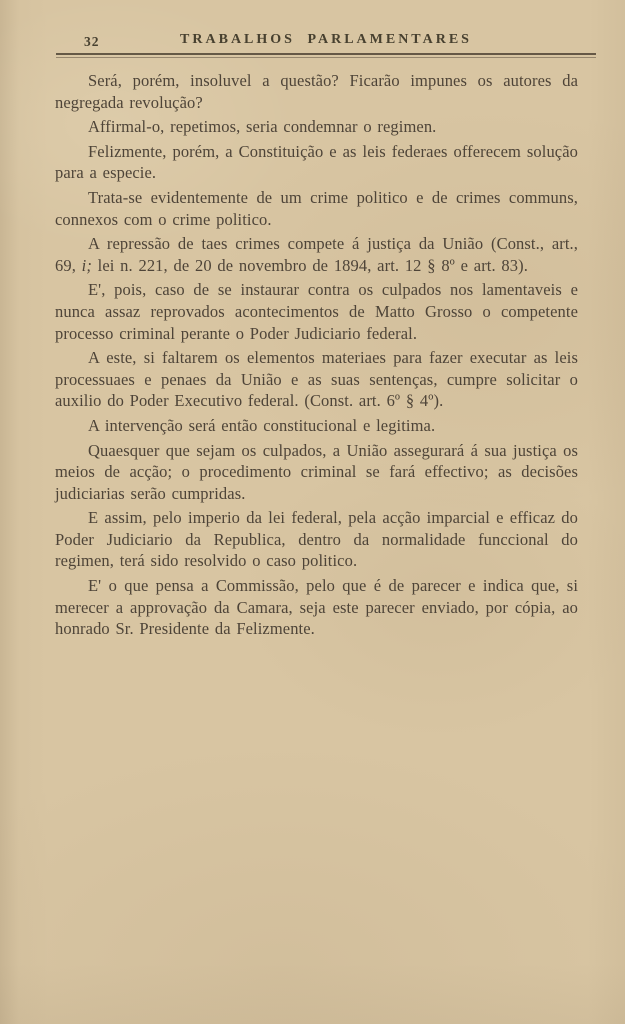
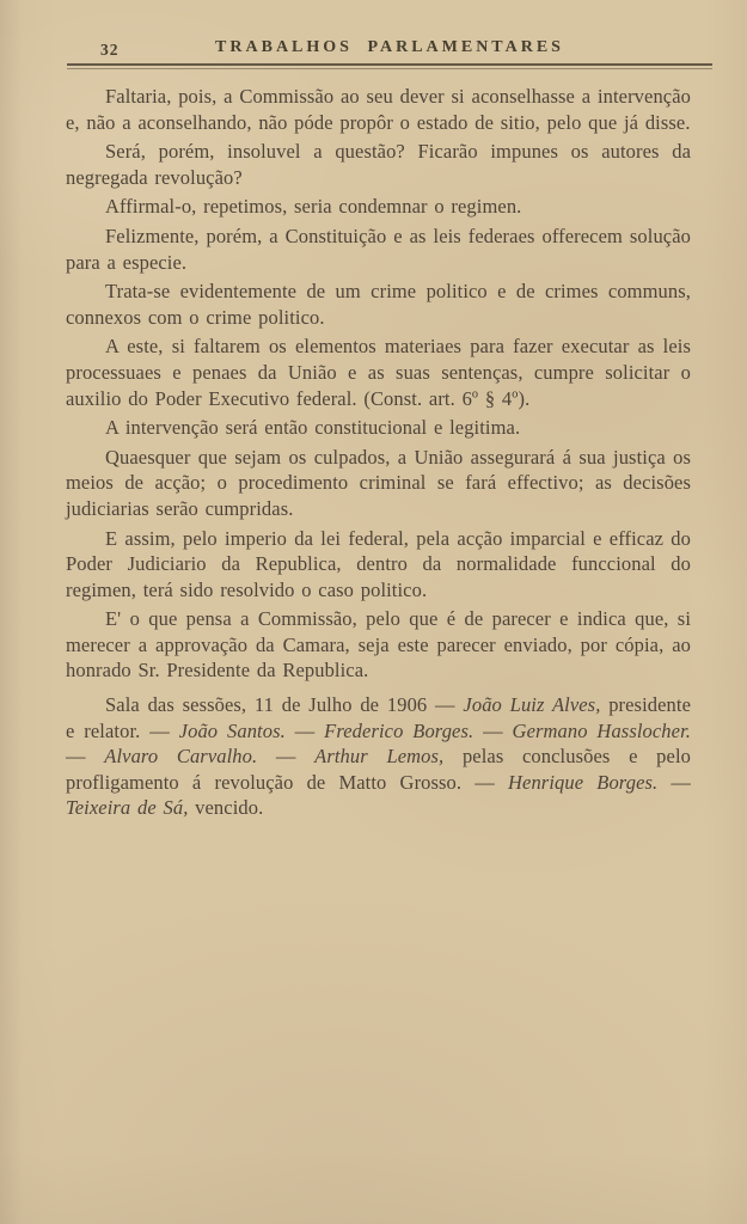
  32
  TRABALHOS PARLAMENTARES
+ Faltaria, pois, a Commissão ao seu dever si aconselhasse a intervenção e, não a aconselhando, não póde propôr o estado de sitio, pelo que já disse.
  Será, porém, insoluvel a questão? Ficarão impunes os autores da negregada revolução?
  Affirmal-o, repetimos, seria condemnar o regimen.
  Felizmente, porém, a Constituição e as leis federaes offerecem solução para a especie.
  Trata-se evidentemente de um crime politico e de crimes communs, connexos com o crime politico.
- A repressão de taes crimes compete á justiça da União (Const., art., 69, i; lei n. 221, de 20 de novembro de 1894, art. 12 § 8º e art. 83).
- E', pois, caso de se instaurar contra os culpados nos lamentaveis e nunca assaz reprovados acontecimentos de Matto Grosso o competente processo criminal perante o Poder Judiciario federal.
  A este, si faltarem os elementos materiaes para fazer executar as leis processuaes e penaes da União e as suas sentenças, cumpre solicitar o auxilio do Poder Executivo federal. (Const. art. 6º § 4º).
  A intervenção será então constitucional e legitima.
  Quaesquer que sejam os culpados, a União assegurará á sua justiça os meios de acção; o procedimento criminal se fará effectivo; as decisões judiciarias serão cumpridas.
  E assim, pelo imperio da lei federal, pela acção imparcial e efficaz do Poder Judiciario da Republica, dentro da normalidade funccional do regimen, terá sido resolvido o caso politico.
- E' o que pensa a Commissão, pelo que é de parecer e indica que, si merecer a approvação da Camara, seja este parecer enviado, por cópia, ao honrado Sr. Presidente da Felizmente.
+ E' o que pensa a Commissão, pelo que é de parecer e indica que, si merecer a approvação da Camara, seja este parecer enviado, por cópia, ao honrado Sr. Presidente da Republica.
+ Sala das sessões, 11 de Julho de 1906 — João Luiz Alves, presidente e relator. — João Santos. — Frederico Borges. — Germano Hasslocher. — Alvaro Carvalho. — Arthur Lemos, pelas conclusões e pelo profligamento á revolução de Matto Grosso. — Henrique Borges. — Teixeira de Sá, vencido.
